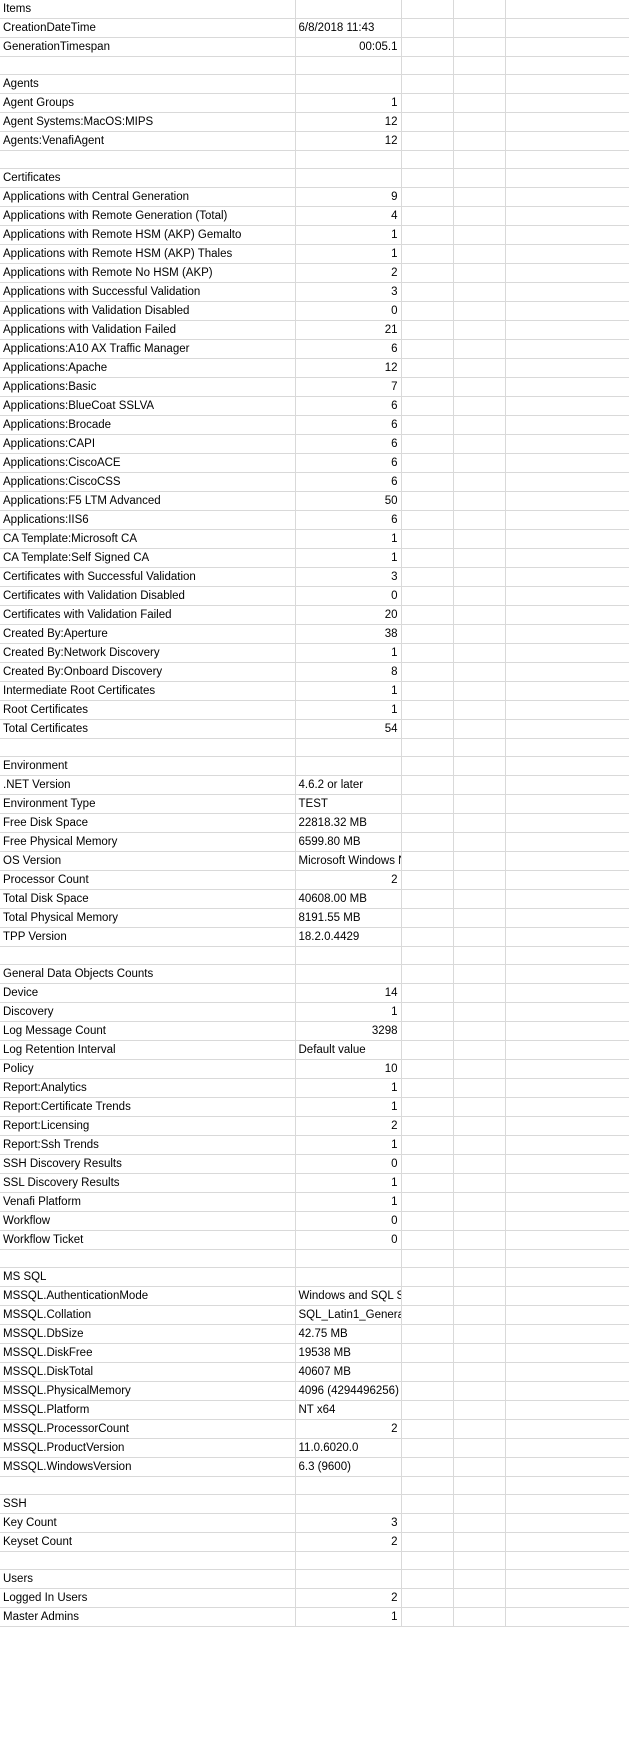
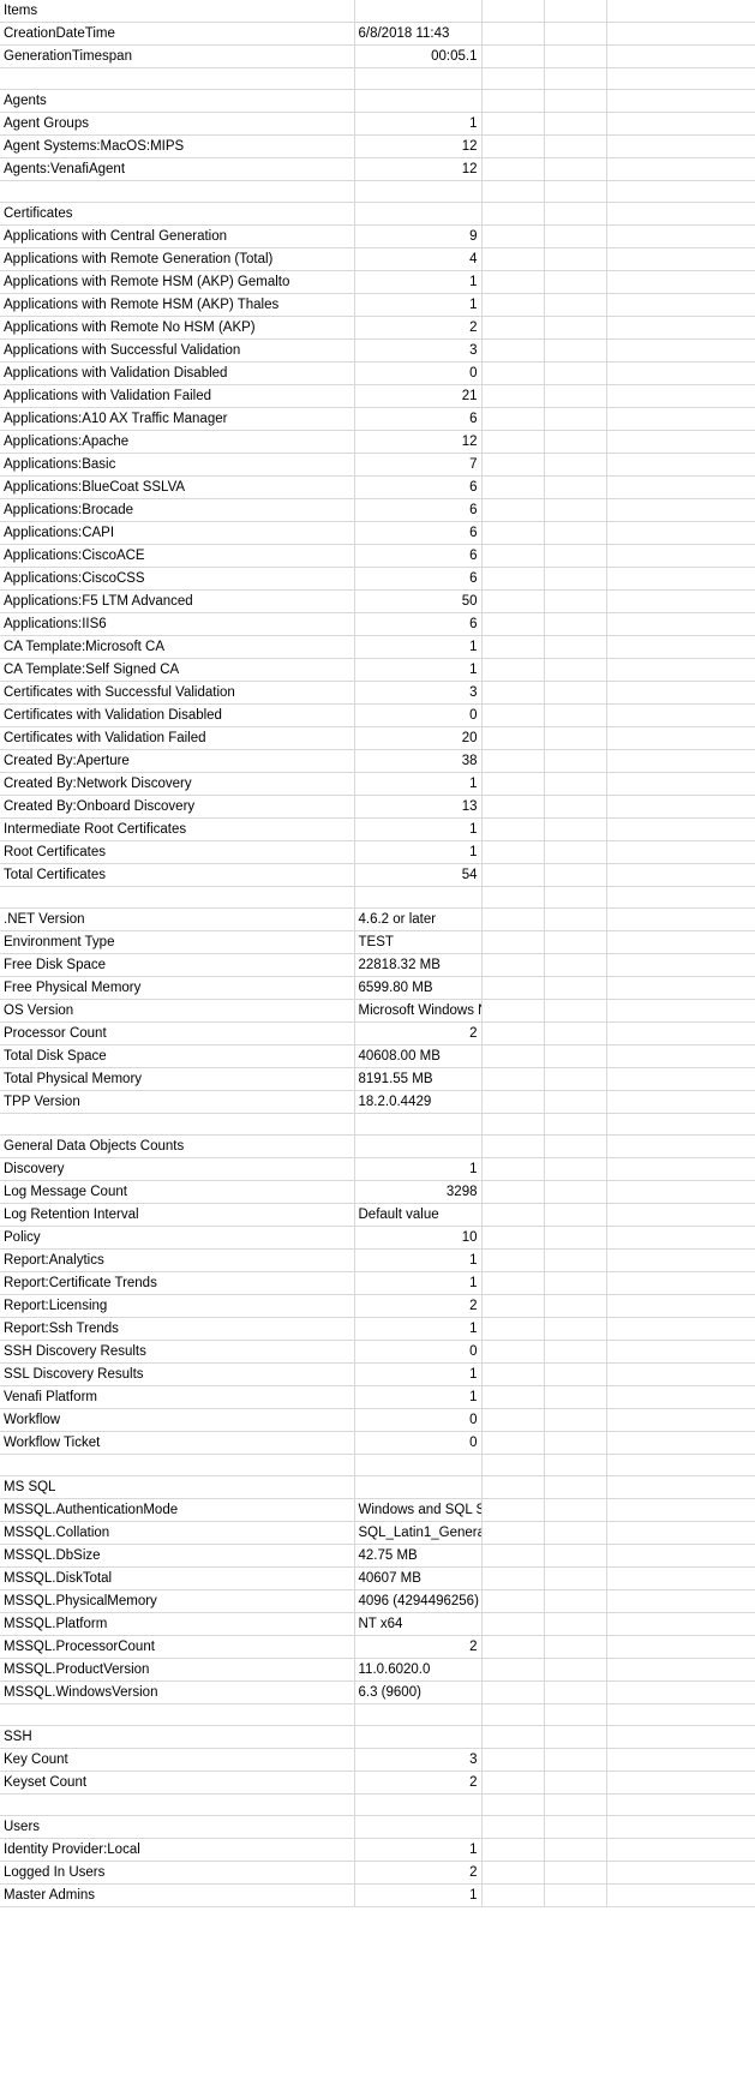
  Items
  CreationDateTime	6/8/2018 11:43
  GenerationTimespan	00:05.1
  Agents
  Agent Groups	1
  Agent Systems:MacOS:MIPS	12
  Agents:VenafiAgent	12
  Certificates
  Applications with Central Generation	9
  Applications with Remote Generation (Total)	4
  Applications with Remote HSM (AKP) Gemalto	1
  Applications with Remote HSM (AKP) Thales	1
  Applications with Remote No HSM (AKP)	2
  Applications with Successful Validation	3
  Applications with Validation Disabled	0
  Applications with Validation Failed	21
  Applications:A10 AX Traffic Manager	6
  Applications:Apache	12
  Applications:Basic	7
  Applications:BlueCoat SSLVA	6
  Applications:Brocade	6
  Applications:CAPI	6
  Applications:CiscoACE	6
  Applications:CiscoCSS	6
  Applications:F5 LTM Advanced	50
  Applications:IIS6	6
  CA Template:Microsoft CA	1
  CA Template:Self Signed CA	1
  Certificates with Successful Validation	3
  Certificates with Validation Disabled	0
  Certificates with Validation Failed	20
  Created By:Aperture	38
  Created By:Network Discovery	1
- Created By:Onboard Discovery	8
+ Created By:Onboard Discovery	13
  Intermediate Root Certificates	1
  Root Certificates	1
  Total Certificates	54
- Environment
  .NET Version	4.6.2 or later
  Environment Type	TEST
  Free Disk Space	22818.32 MB
  Free Physical Memory	6599.80 MB
  Processor Count	2
  Total Disk Space	40608.00 MB
  Total Physical Memory	8191.55 MB
  TPP Version	18.2.0.4429
  General Data Objects Counts
- Device	14
  Discovery	1
  Log Message Count	3298
  Log Retention Interval	Default value
  Policy	10
  Report:Analytics	1
  Report:Certificate Trends	1
  Report:Licensing	2
  Report:Ssh Trends	1
  SSH Discovery Results	0
  SSL Discovery Results	1
  Venafi Platform	1
  Workflow	0
  Workflow Ticket	0
  MS SQL
  MSSQL.Collation	SQL_Latin1_Genera
  MSSQL.DbSize	42.75 MB
- MSSQL.DiskFree	19538 MB
  MSSQL.DiskTotal	40607 MB
  MSSQL.PhysicalMemory	4096 (4294496256)
  MSSQL.Platform	NT x64
  MSSQL.ProcessorCount	2
  MSSQL.ProductVersion	11.0.6020.0
  MSSQL.WindowsVersion	6.3 (9600)
  SSH
  Key Count	3
  Keyset Count	2
  Users
+ Identity Provider:Local	1
  Logged In Users	2
  Master Admins	1
